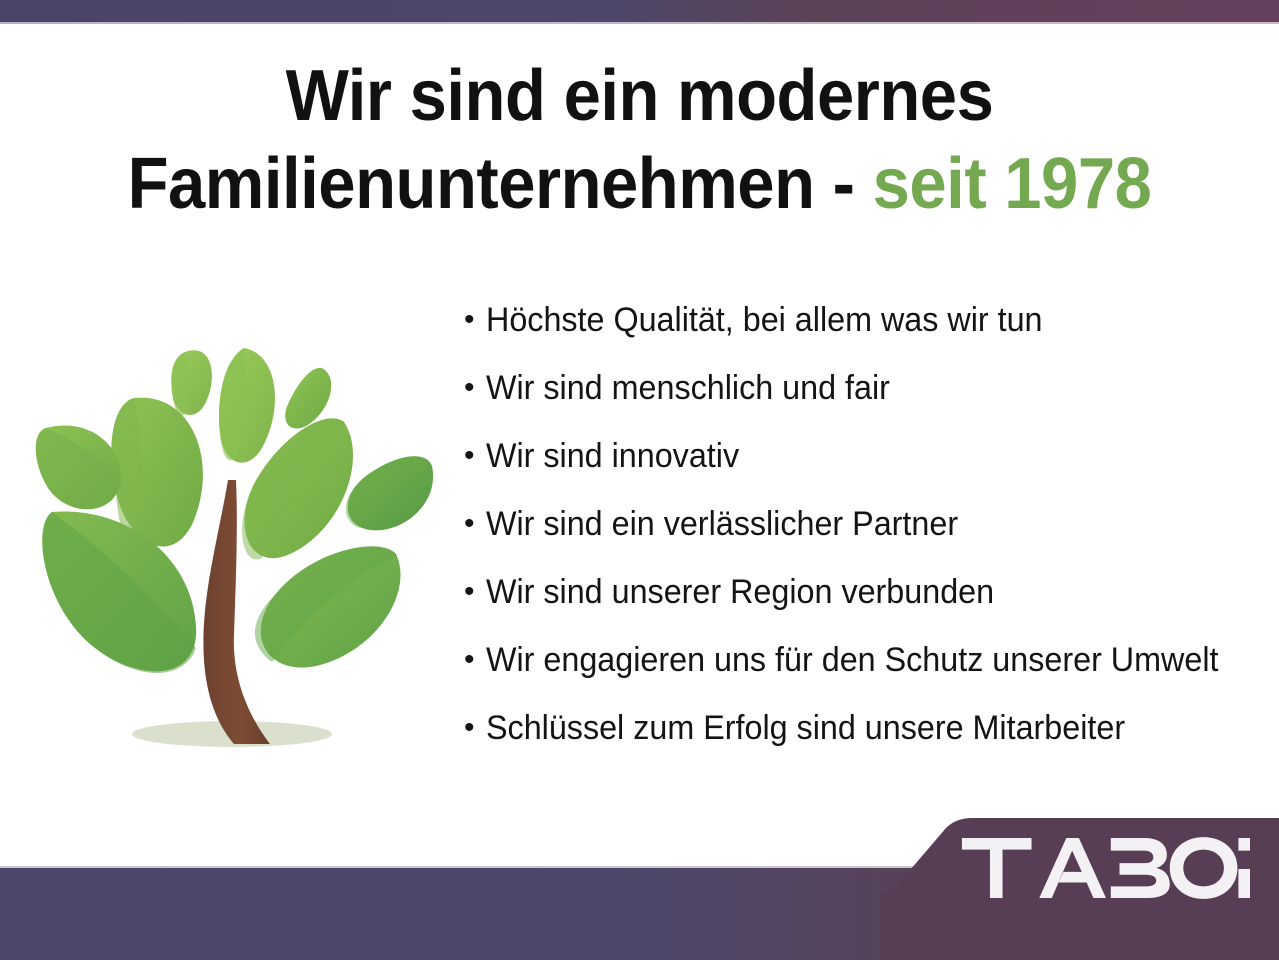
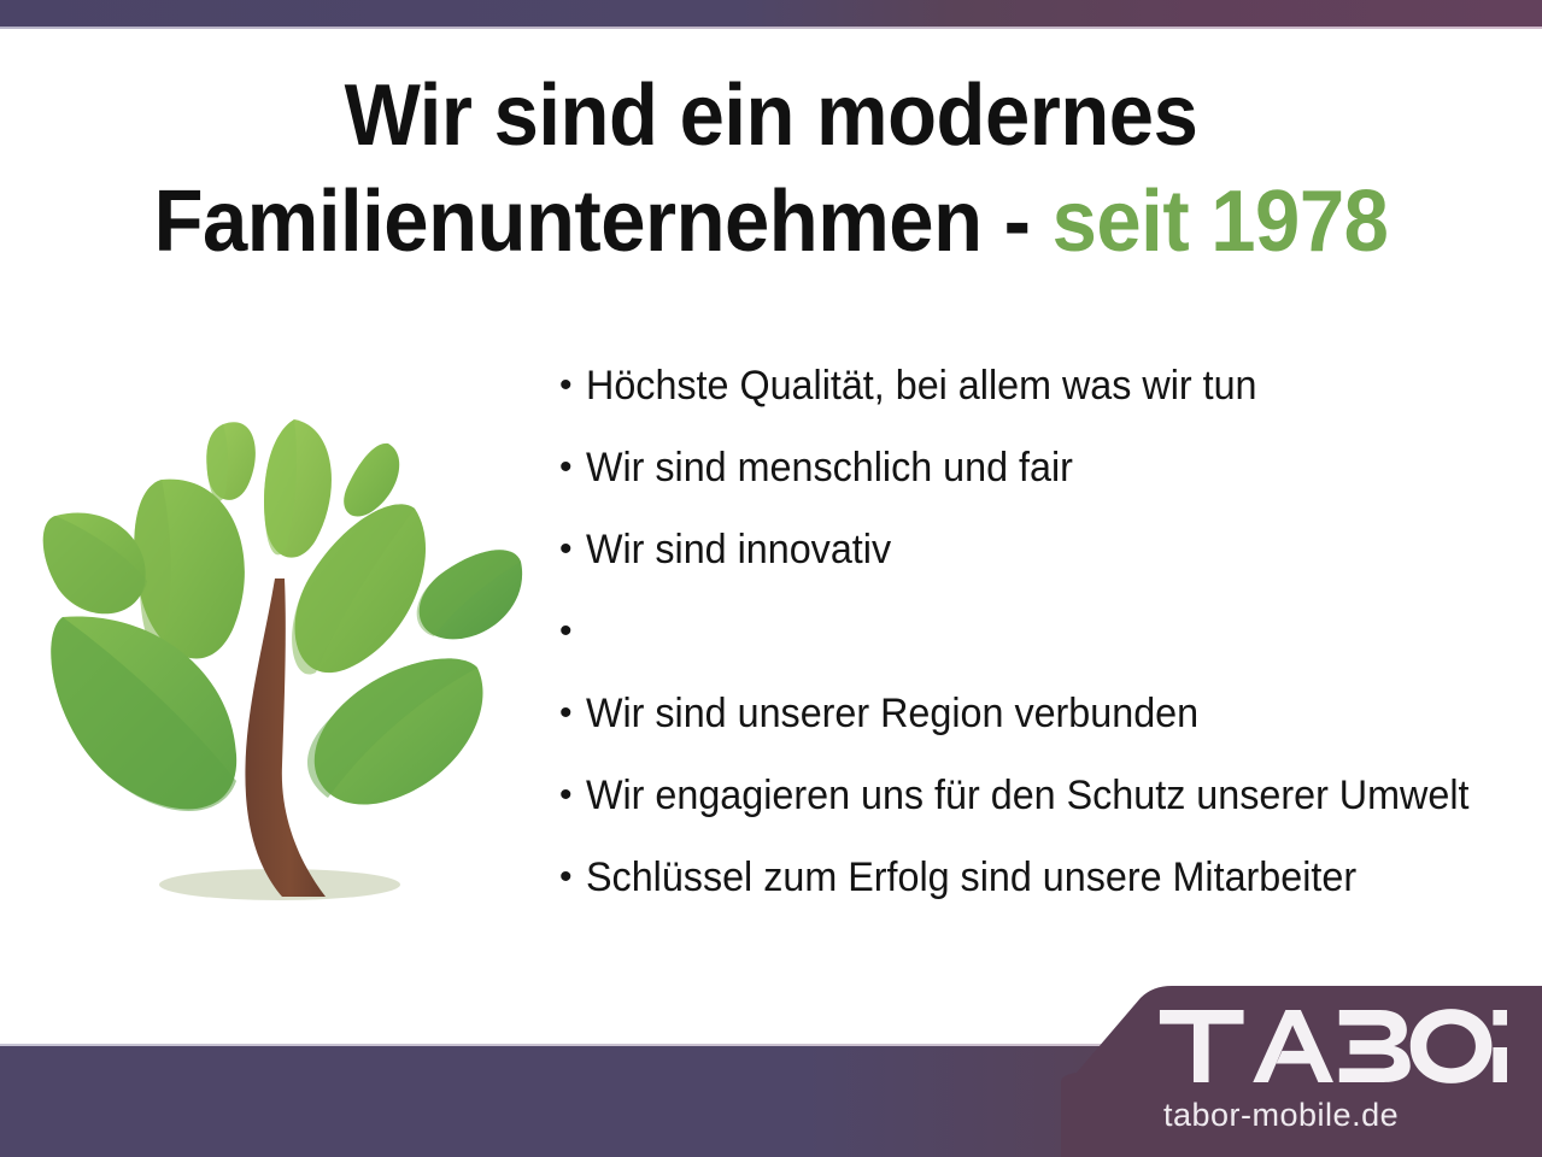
  Wir sind ein modernes
  Familienunternehmen - seit 1978
  •
  Höchste Qualität, bei allem was wir tun
  •
  Wir sind menschlich und fair
  •
  Wir sind innovativ
  •
- Wir sind ein verlässlicher Partner
  •
  Wir sind unserer Region verbunden
  •
  Wir engagieren uns für den Schutz unserer Umwelt
  •
  Schlüssel zum Erfolg sind unsere Mitarbeiter
+ tabor-mobile.de
